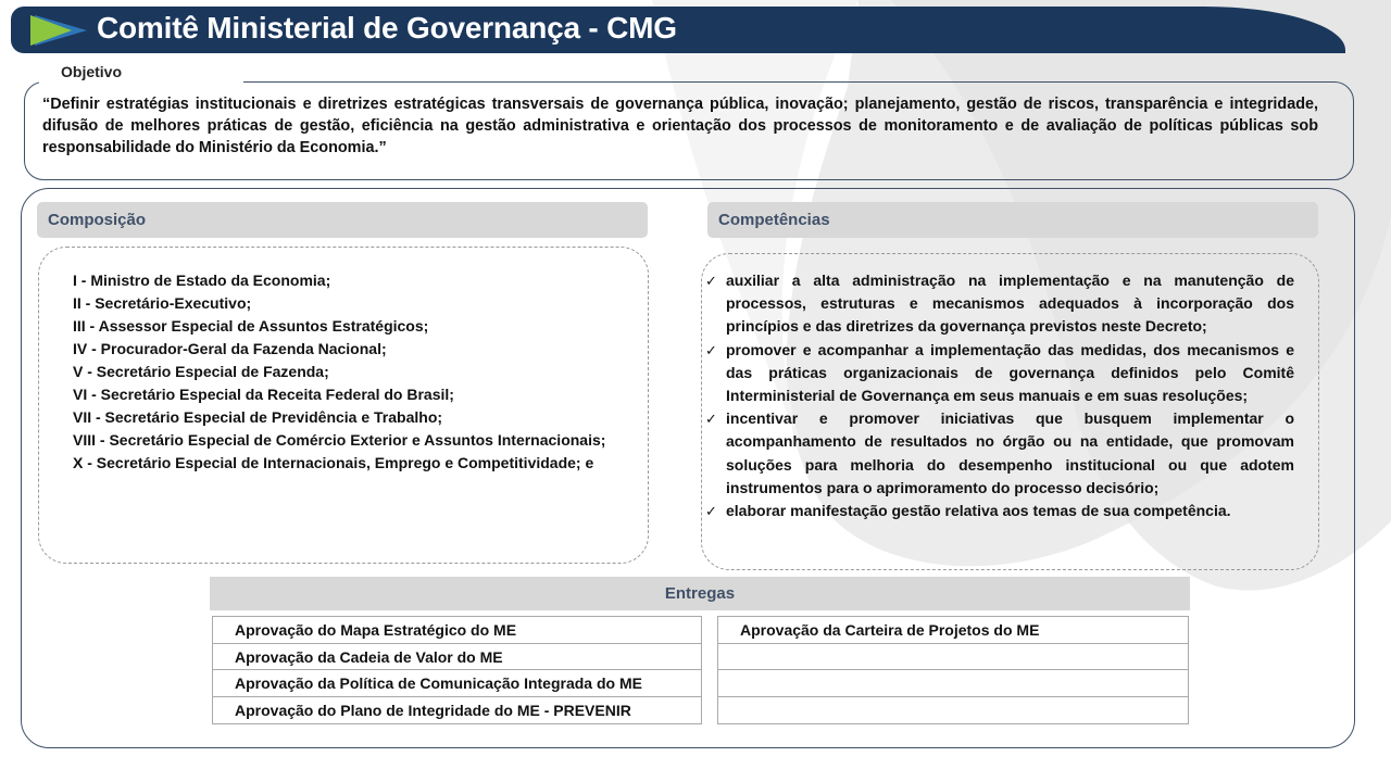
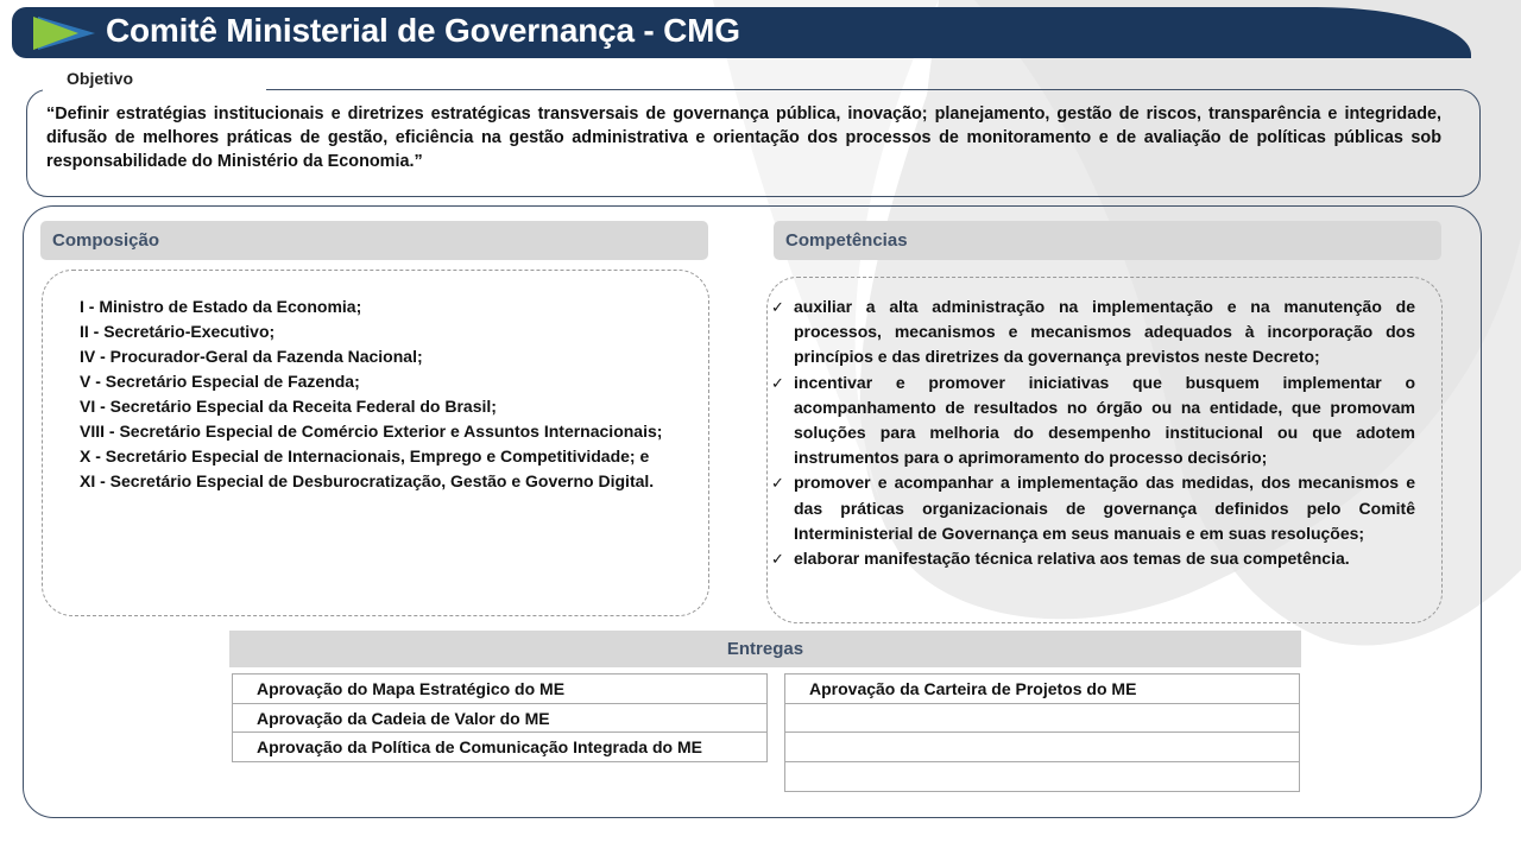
  Comitê Ministerial de Governança - CMG
  Objetivo
  “Definir estratégias institucionais e diretrizes estratégicas transversais de governança pública, inovação; planejamento, gestão de riscos, transparência e integridade, difusão de melhores práticas de gestão, eficiência na gestão administrativa e orientação dos processos de monitoramento e de avaliação de políticas públicas sob responsabilidade do Ministério da Economia.”
  Composição
  I - Ministro de Estado da Economia;
  II - Secretário-Executivo;
- III - Assessor Especial de Assuntos Estratégicos;
  IV - Procurador-Geral da Fazenda Nacional;
  V - Secretário Especial de Fazenda;
  VI - Secretário Especial da Receita Federal do Brasil;
- VII - Secretário Especial de Previdência e Trabalho;
  VIII - Secretário Especial de Comércio Exterior e Assuntos Internacionais;
  X - Secretário Especial de Internacionais, Emprego e Competitividade; e
+ XI - Secretário Especial de Desburocratização, Gestão e Governo Digital.
  Competências
  ✓
- auxiliar a alta administração na implementação e na manutenção de processos, estruturas e mecanismos adequados à incorporação dos princípios e das diretrizes da governança previstos neste Decreto;
+ auxiliar a alta administração na implementação e na manutenção de processos, mecanismos e mecanismos adequados à incorporação dos princípios e das diretrizes da governança previstos neste Decreto;
  ✓
- promover e acompanhar a implementação das medidas, dos mecanismos e das práticas organizacionais de governança definidos pelo Comitê Interministerial de Governança em seus manuais e em suas resoluções;
+ incentivar e promover iniciativas que busquem implementar o acompanhamento de resultados no órgão ou na entidade, que promovam soluções para melhoria do desempenho institucional ou que adotem instrumentos para o aprimoramento do processo decisório;
  ✓
- incentivar e promover iniciativas que busquem implementar o acompanhamento de resultados no órgão ou na entidade, que promovam soluções para melhoria do desempenho institucional ou que adotem instrumentos para o aprimoramento do processo decisório;
+ promover e acompanhar a implementação das medidas, dos mecanismos e das práticas organizacionais de governança definidos pelo Comitê Interministerial de Governança em seus manuais e em suas resoluções;
  ✓
- elaborar manifestação gestão relativa aos temas de sua competência.
+ elaborar manifestação técnica relativa aos temas de sua competência.
  Entregas
  Aprovação do Mapa Estratégico do ME
  Aprovação da Cadeia de Valor do ME
  Aprovação da Política de Comunicação Integrada do ME
- Aprovação do Plano de Integridade do ME - PREVENIR
  Aprovação da Carteira de Projetos do ME
